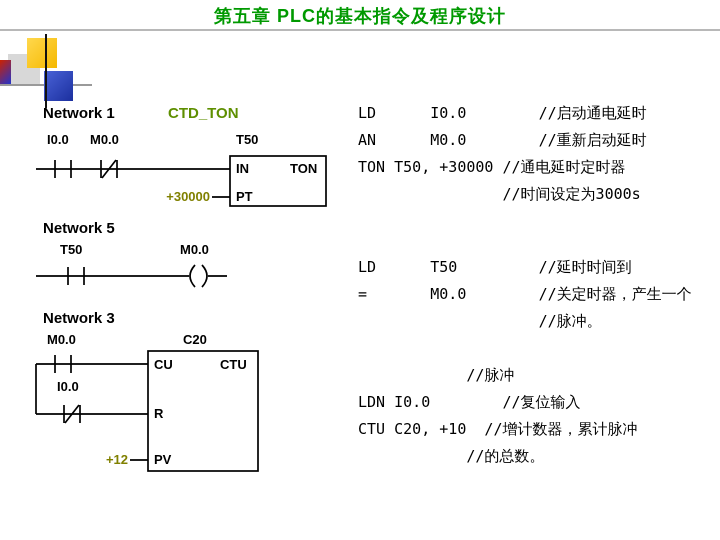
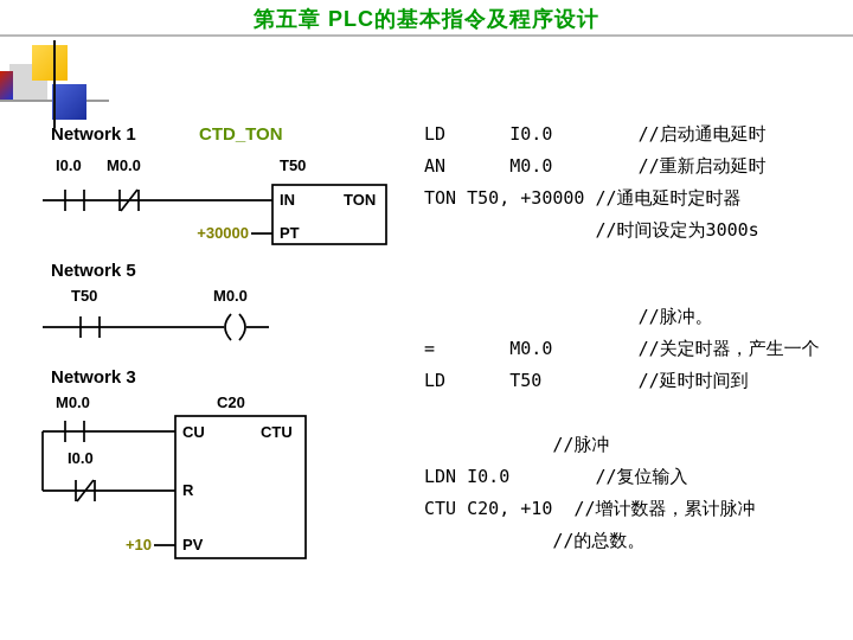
  第五章 PLC的基本指令及程序设计
  Network 1
  CTD_TON
  I0.0
  M0.0
  T50
  IN
  TON
  PT
  +30000
  Network 5
  T50
  M0.0
  Network 3
  M0.0
  C20
  I0.0
  CU
  CTU
  R
  PV
- +12
+ +10
  LD I0.0 //启动通电延时
  AN M0.0 //重新启动延时
  TON T50, +30000 //通电延时定时器
  //时间设定为3000s
- LD T50 //延时时间到
+ //脉冲。
  = M0.0 //关定时器，产生一个
- //脉冲。
+ LD T50 //延时时间到
  //脉冲
  LDN I0.0 //复位输入
  CTU C20, +10 //增计数器，累计脉冲
  //的总数。
